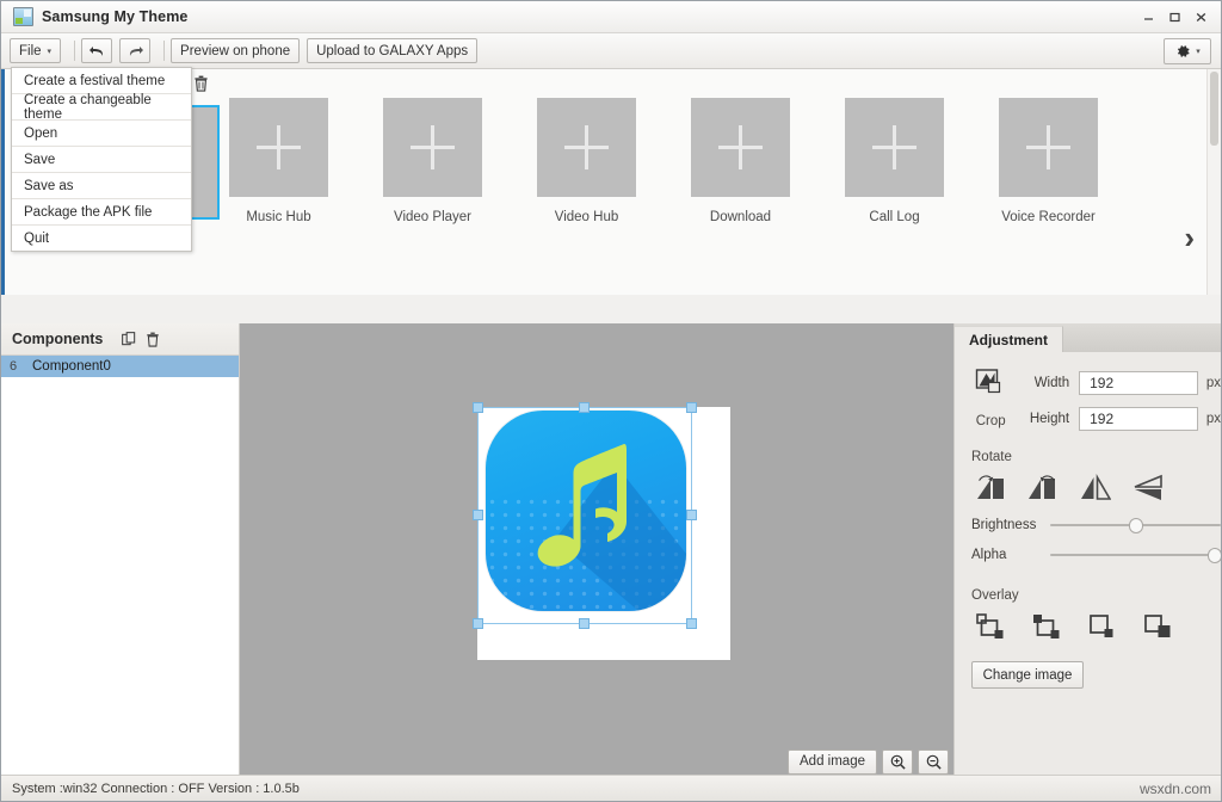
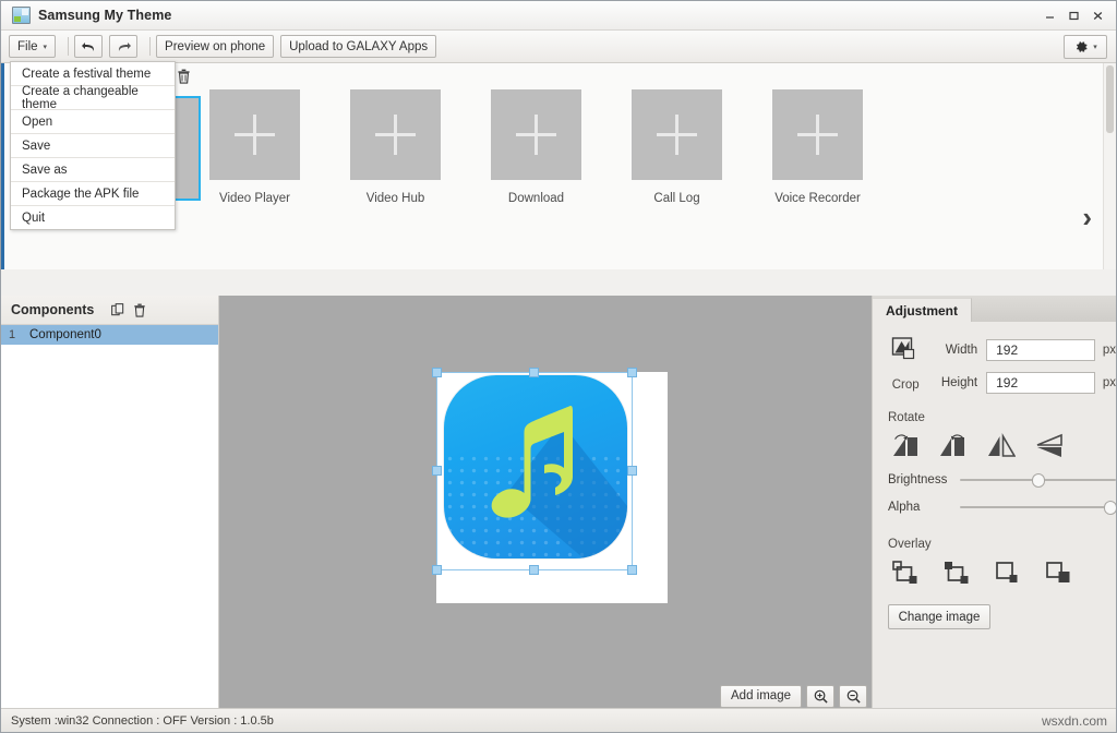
  Samsung My Theme
  File
  Preview on phone
  Upload to GALAXY Apps
- Music Hub
  Video Player
  Video Hub
  Download
  Call Log
  Voice Recorder
  ›
  Components
- 6
+ 1
  Component0
  Add image
  Adjustment
  Width
  192
  px
  Crop
  Height
  192
  px
  Rotate
  Brightness
  Alpha
  Overlay
  Change image
  System :win32 Connection : OFF Version : 1.0.5b
  wsxdn.com
  Create a festival theme
  Create a changeable theme
  Open
  Save
  Save as
  Package the APK file
  Quit
